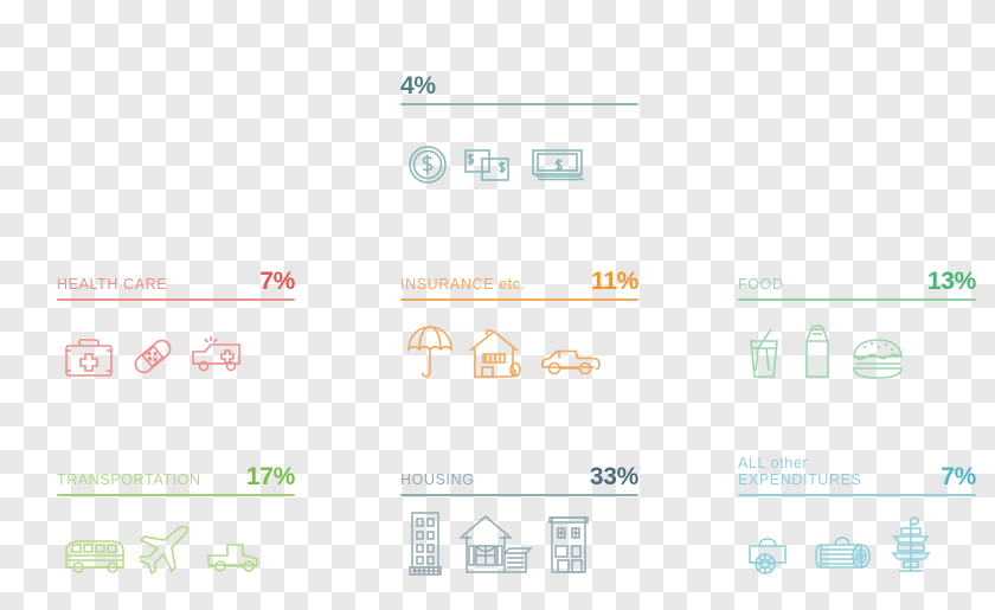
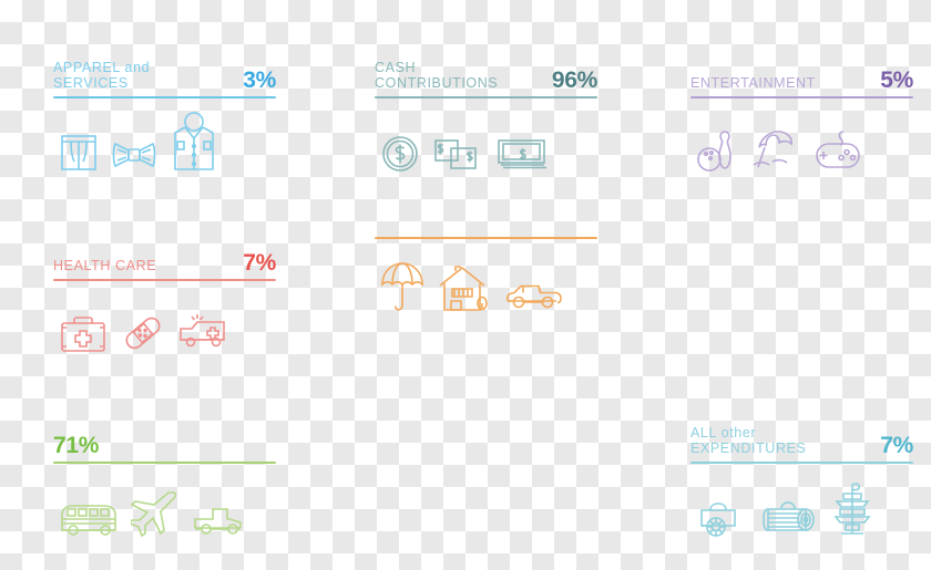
+ APPAREL and
+ SERVICES
+ 3%
+ CASH
+ CONTRIBUTIONS
- 4%
+ 96%
+ ENTERTAINMENT
+ 5%
  HEALTH CARE
  7%
- INSURANCE etc.
- 11%
- FOOD
- 13%
- TRANSPORTATION
- 17%
+ 71%
- HOUSING
- 33%
  ALL other
  EXPENDITURES
  7%
